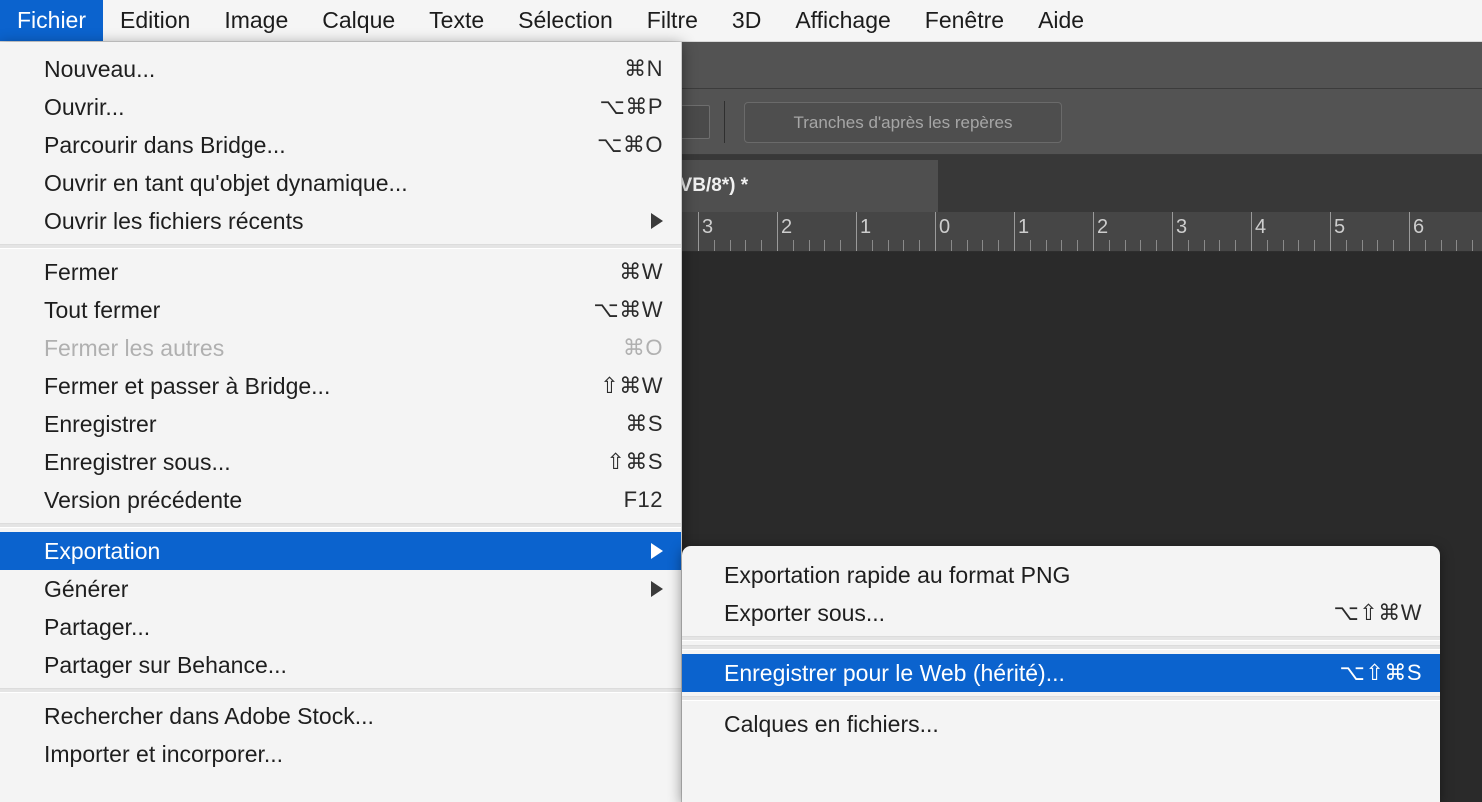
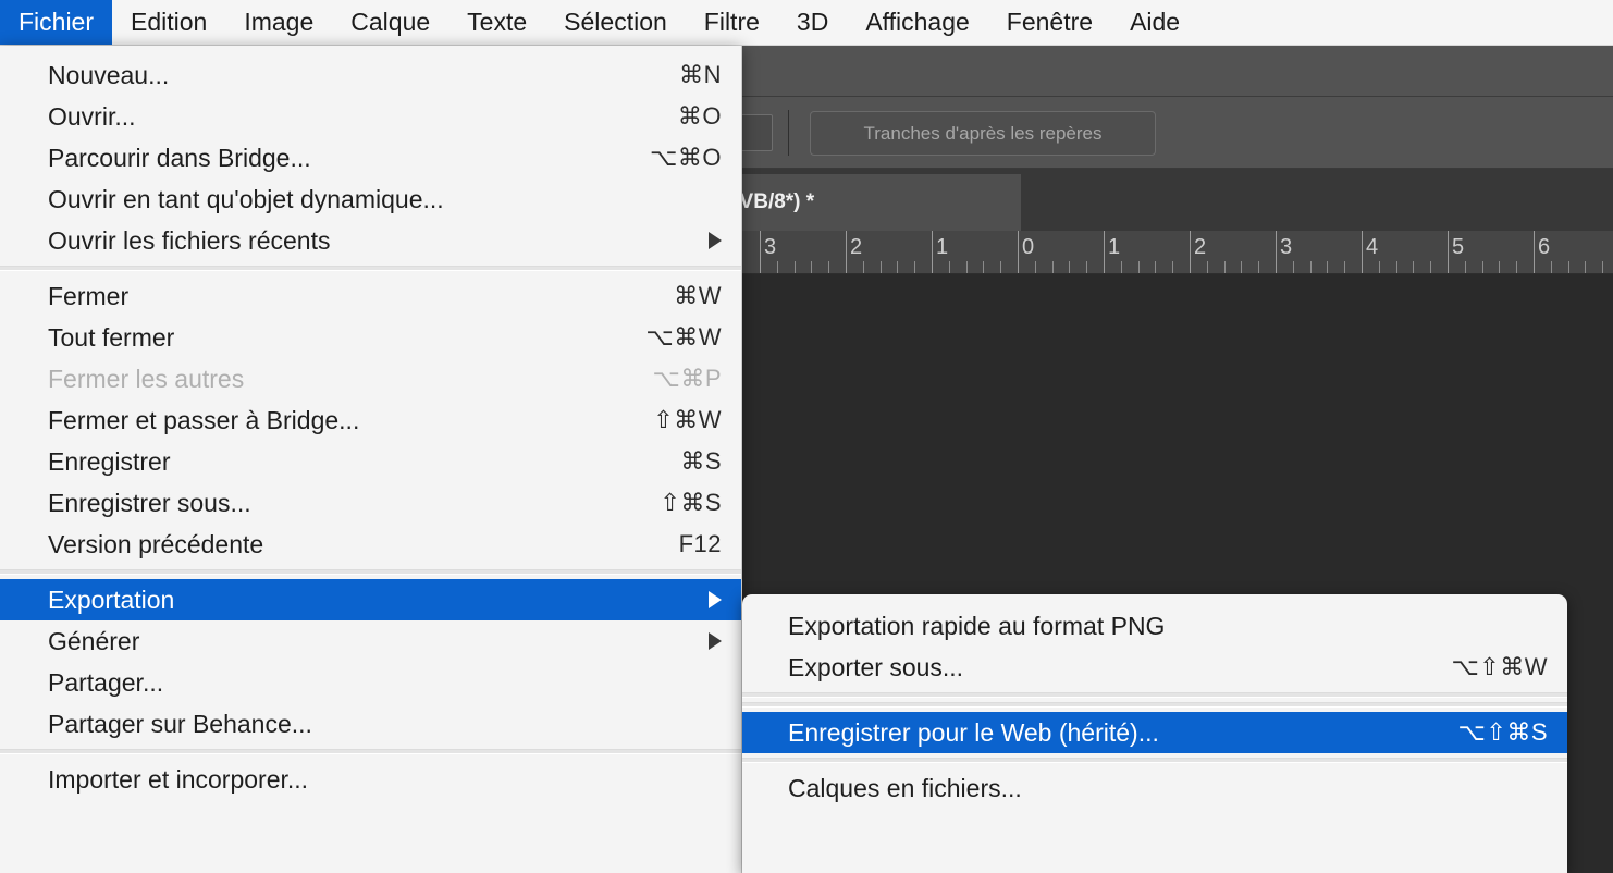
  Tranches d'après les repères
  3
  2
  1
  0
  1
  2
  3
  4
  5
  6
  Fichier
  Edition
  Image
  Calque
  Texte
  Sélection
  Filtre
  3D
  Affichage
  Fenêtre
  Aide
  Nouveau...
  ⌘N
  Ouvrir...
- ⌥⌘P
+ ⌘O
  Parcourir dans Bridge...
  ⌥⌘O
  Ouvrir en tant qu'objet dynamique...
  Ouvrir les fichiers récents
  Fermer
  ⌘W
  Tout fermer
  ⌥⌘W
  Fermer les autres
- ⌘O
+ ⌥⌘P
  Fermer et passer à Bridge...
  ⇧⌘W
  Enregistrer
  ⌘S
  Enregistrer sous...
  ⇧⌘S
  Version précédente
  F12
  Exportation
  Générer
  Partager...
  Partager sur Behance...
- Rechercher dans Adobe Stock...
  Importer et incorporer...
  Exportation rapide au format PNG
  Exporter sous...
  ⌥⇧⌘W
  Enregistrer pour le Web (hérité)...
  ⌥⇧⌘S
  Calques en fichiers...
